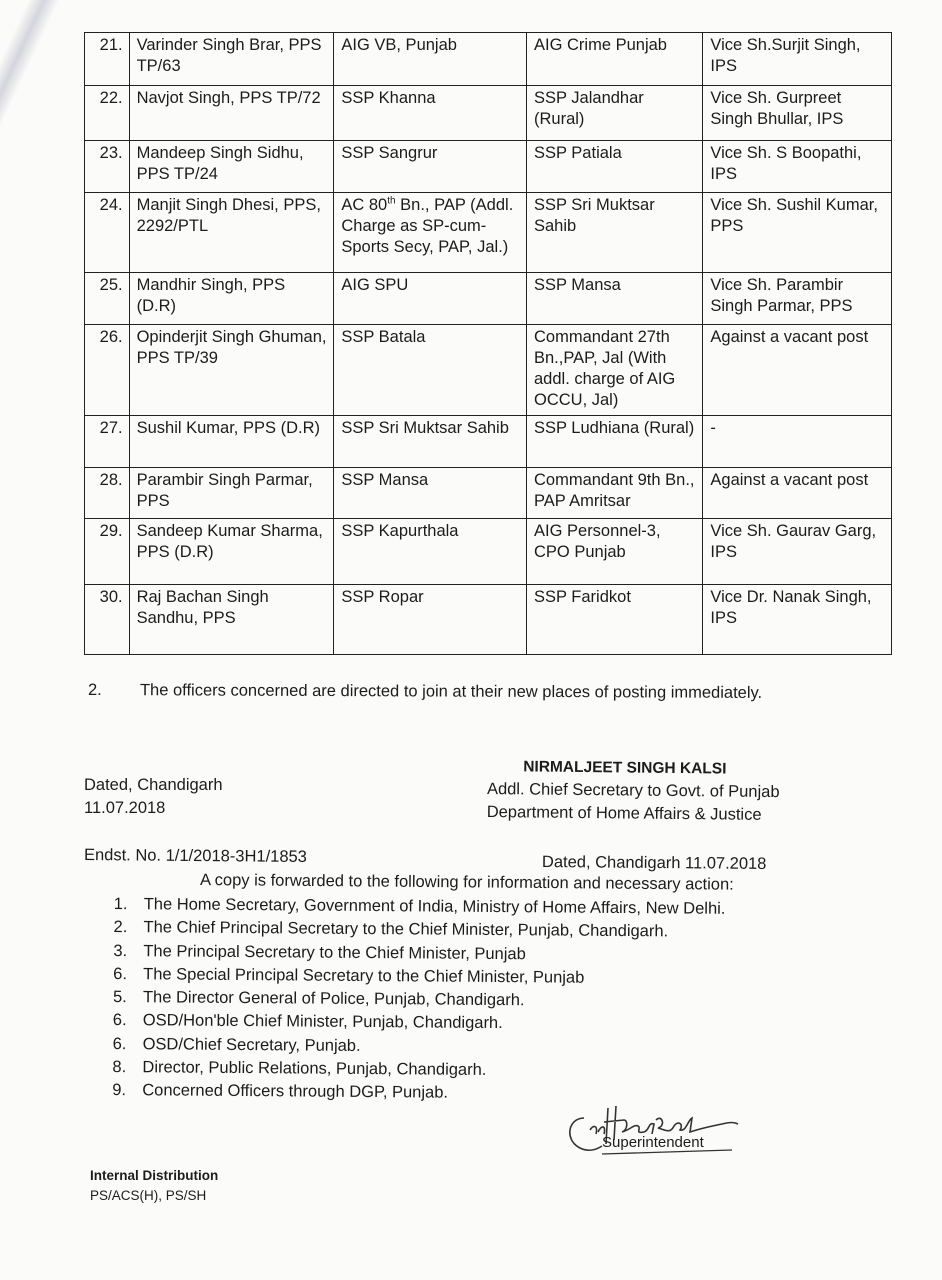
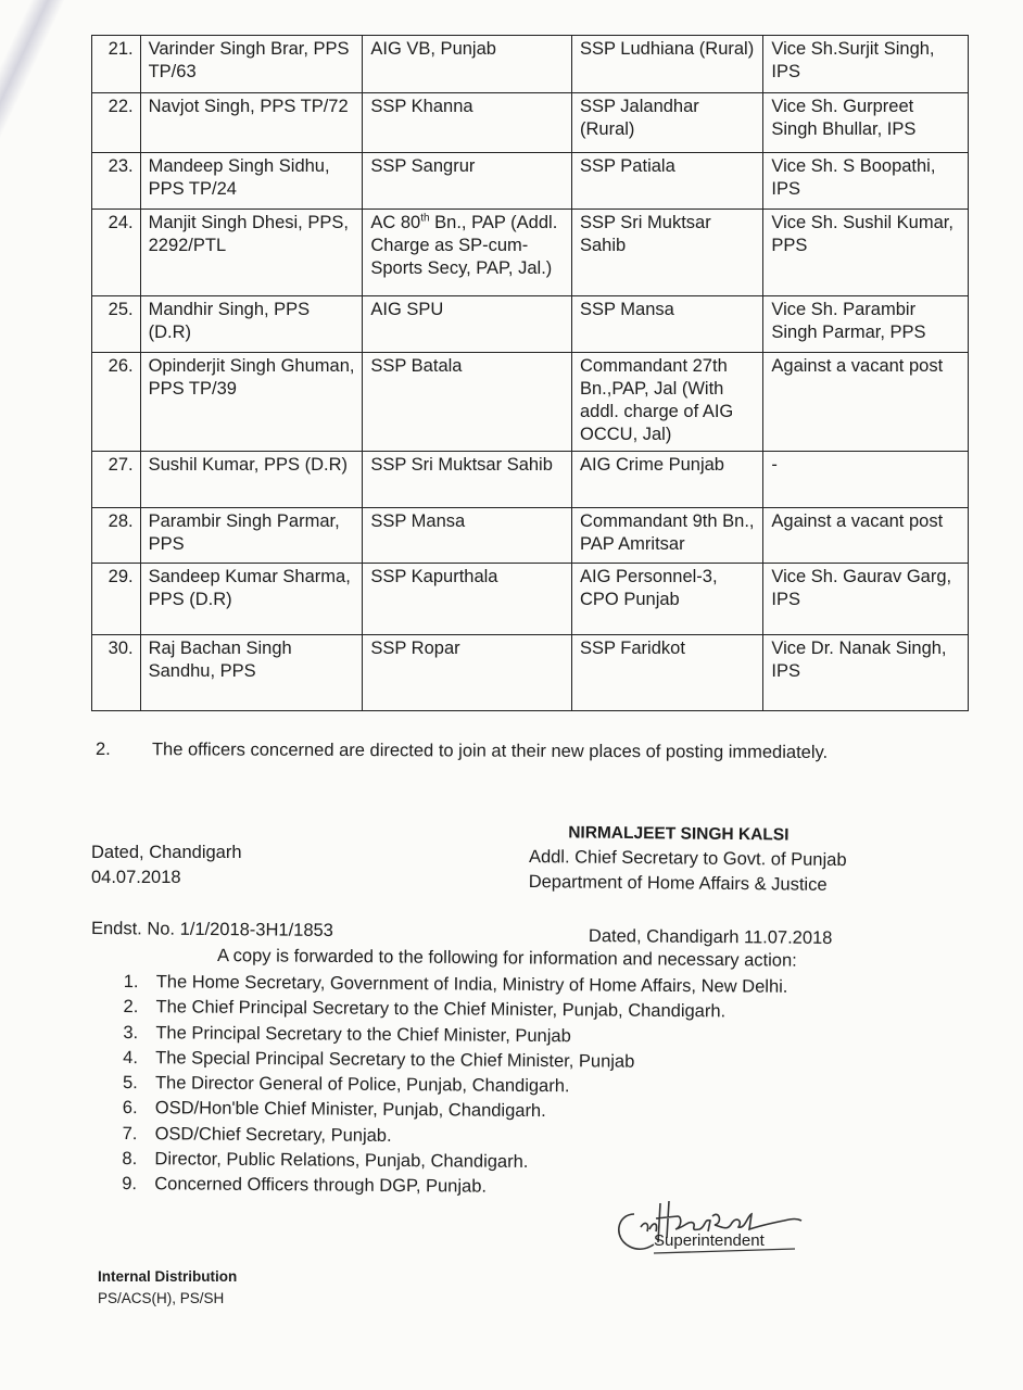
- 21.	Varinder Singh Brar, PPS TP/63	AIG VB, Punjab	AIG Crime Punjab	Vice Sh.Surjit Singh, IPS
+ 21.	Varinder Singh Brar, PPS TP/63	AIG VB, Punjab	SSP Ludhiana (Rural)	Vice Sh.Surjit Singh, IPS
  22.	Navjot Singh, PPS TP/72	SSP Khanna	SSP Jalandhar (Rural)	Vice Sh. Gurpreet Singh Bhullar, IPS
  23.	Mandeep Singh Sidhu, PPS TP/24	SSP Sangrur	SSP Patiala	Vice Sh. S Boopathi, IPS
  24.	Manjit Singh Dhesi, PPS, 2292/PTL	AC 80th Bn., PAP (Addl. Charge as SP-cum-Sports Secy, PAP, Jal.)	SSP Sri Muktsar Sahib	Vice Sh. Sushil Kumar, PPS
  25.	Mandhir Singh, PPS (D.R)	AIG SPU	SSP Mansa	Vice Sh. Parambir Singh Parmar, PPS
  26.	Opinderjit Singh Ghuman, PPS TP/39	SSP Batala	Commandant 27th Bn.,PAP, Jal (With addl. charge of AIG OCCU, Jal)	Against a vacant post
- 27.	Sushil Kumar, PPS (D.R)	SSP Sri Muktsar Sahib	SSP Ludhiana (Rural)	-
+ 27.	Sushil Kumar, PPS (D.R)	SSP Sri Muktsar Sahib	AIG Crime Punjab	-
  28.	Parambir Singh Parmar, PPS	SSP Mansa	Commandant 9th Bn., PAP Amritsar	Against a vacant post
  29.	Sandeep Kumar Sharma, PPS (D.R)	SSP Kapurthala	AIG Personnel-3, CPO Punjab	Vice Sh. Gaurav Garg, IPS
  30.	Raj Bachan Singh Sandhu, PPS	SSP Ropar	SSP Faridkot	Vice Dr. Nanak Singh, IPS
  2. The officers concerned are directed to join at their new places of posting immediately.
  Dated, Chandigarh
- 11.07.2018
+ 04.07.2018
  NIRMALJEET SINGH KALSI
  Addl. Chief Secretary to Govt. of Punjab
  Department of Home Affairs & Justice
  Endst. No. 1/1/2018-3H1/1853
  Dated, Chandigarh 11.07.2018
  A copy is forwarded to the following for information and necessary action:
  1. The Home Secretary, Government of India, Ministry of Home Affairs, New Delhi.
  2. The Chief Principal Secretary to the Chief Minister, Punjab, Chandigarh.
  3. The Principal Secretary to the Chief Minister, Punjab
- 6. The Special Principal Secretary to the Chief Minister, Punjab
+ 4. The Special Principal Secretary to the Chief Minister, Punjab
  5. The Director General of Police, Punjab, Chandigarh.
  6. OSD/Hon'ble Chief Minister, Punjab, Chandigarh.
- 6. OSD/Chief Secretary, Punjab.
+ 7. OSD/Chief Secretary, Punjab.
  8. Director, Public Relations, Punjab, Chandigarh.
  9. Concerned Officers through DGP, Punjab.
  Superintendent
  Internal Distribution
  PS/ACS(H), PS/SH
